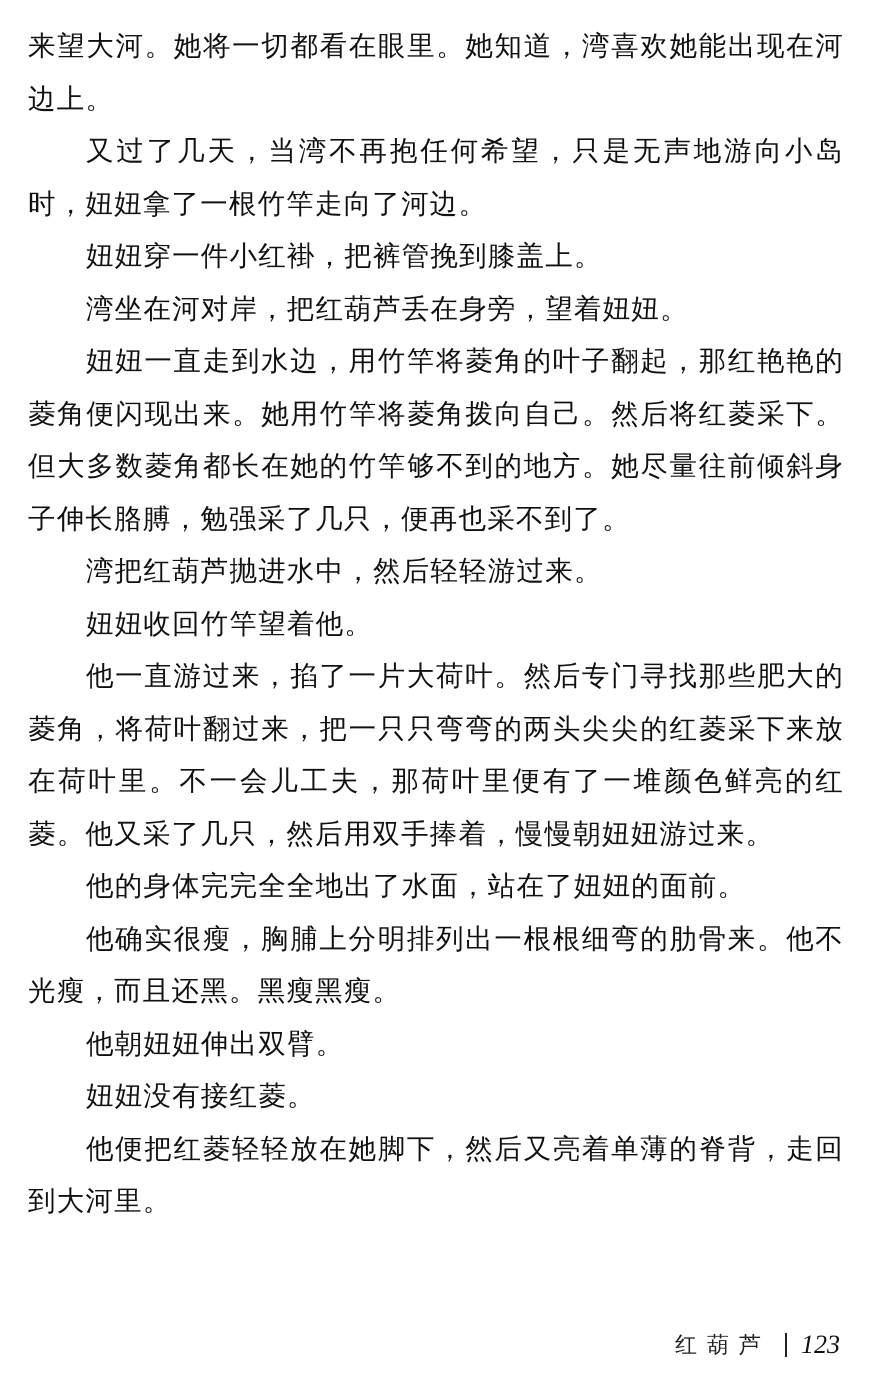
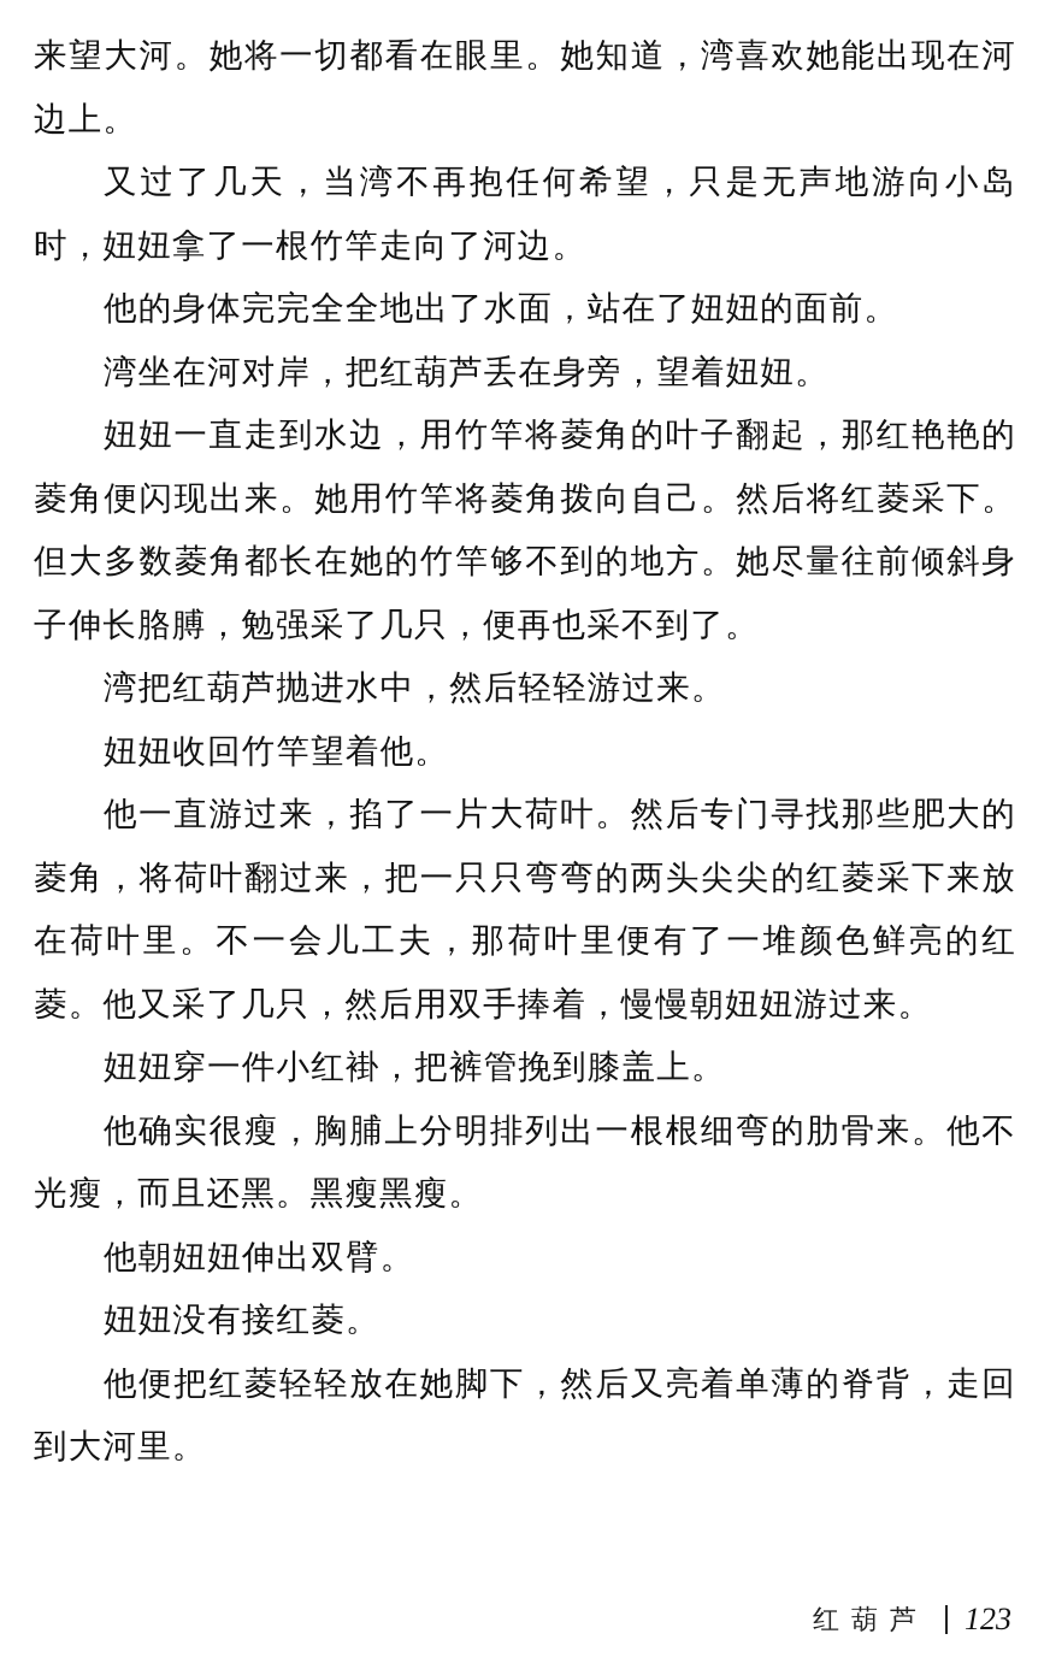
  来望大河。她将一切都看在眼里。她知道，湾喜欢她能出现在河边上。
  又过了几天，当湾不再抱任何希望，只是无声地游向小岛时，妞妞拿了一根竹竿走向了河边。
- 妞妞穿一件小红褂，把裤管挽到膝盖上。
+ 他的身体完完全全地出了水面，站在了妞妞的面前。
  湾坐在河对岸，把红葫芦丢在身旁，望着妞妞。
  妞妞一直走到水边，用竹竿将菱角的叶子翻起，那红艳艳的菱角便闪现出来。她用竹竿将菱角拨向自己。然后将红菱采下。但大多数菱角都长在她的竹竿够不到的地方。她尽量往前倾斜身子伸长胳膊，勉强采了几只，便再也采不到了。
  湾把红葫芦抛进水中，然后轻轻游过来。
  妞妞收回竹竿望着他。
  他一直游过来，掐了一片大荷叶。然后专门寻找那些肥大的菱角，将荷叶翻过来，把一只只弯弯的两头尖尖的红菱采下来放在荷叶里。不一会儿工夫，那荷叶里便有了一堆颜色鲜亮的红菱。他又采了几只，然后用双手捧着，慢慢朝妞妞游过来。
- 他的身体完完全全地出了水面，站在了妞妞的面前。
+ 妞妞穿一件小红褂，把裤管挽到膝盖上。
  他确实很瘦，胸脯上分明排列出一根根细弯的肋骨来。他不光瘦，而且还黑。黑瘦黑瘦。
  他朝妞妞伸出双臂。
  妞妞没有接红菱。
  他便把红菱轻轻放在她脚下，然后又亮着单薄的脊背，走回到大河里。
  红葫芦
  123
